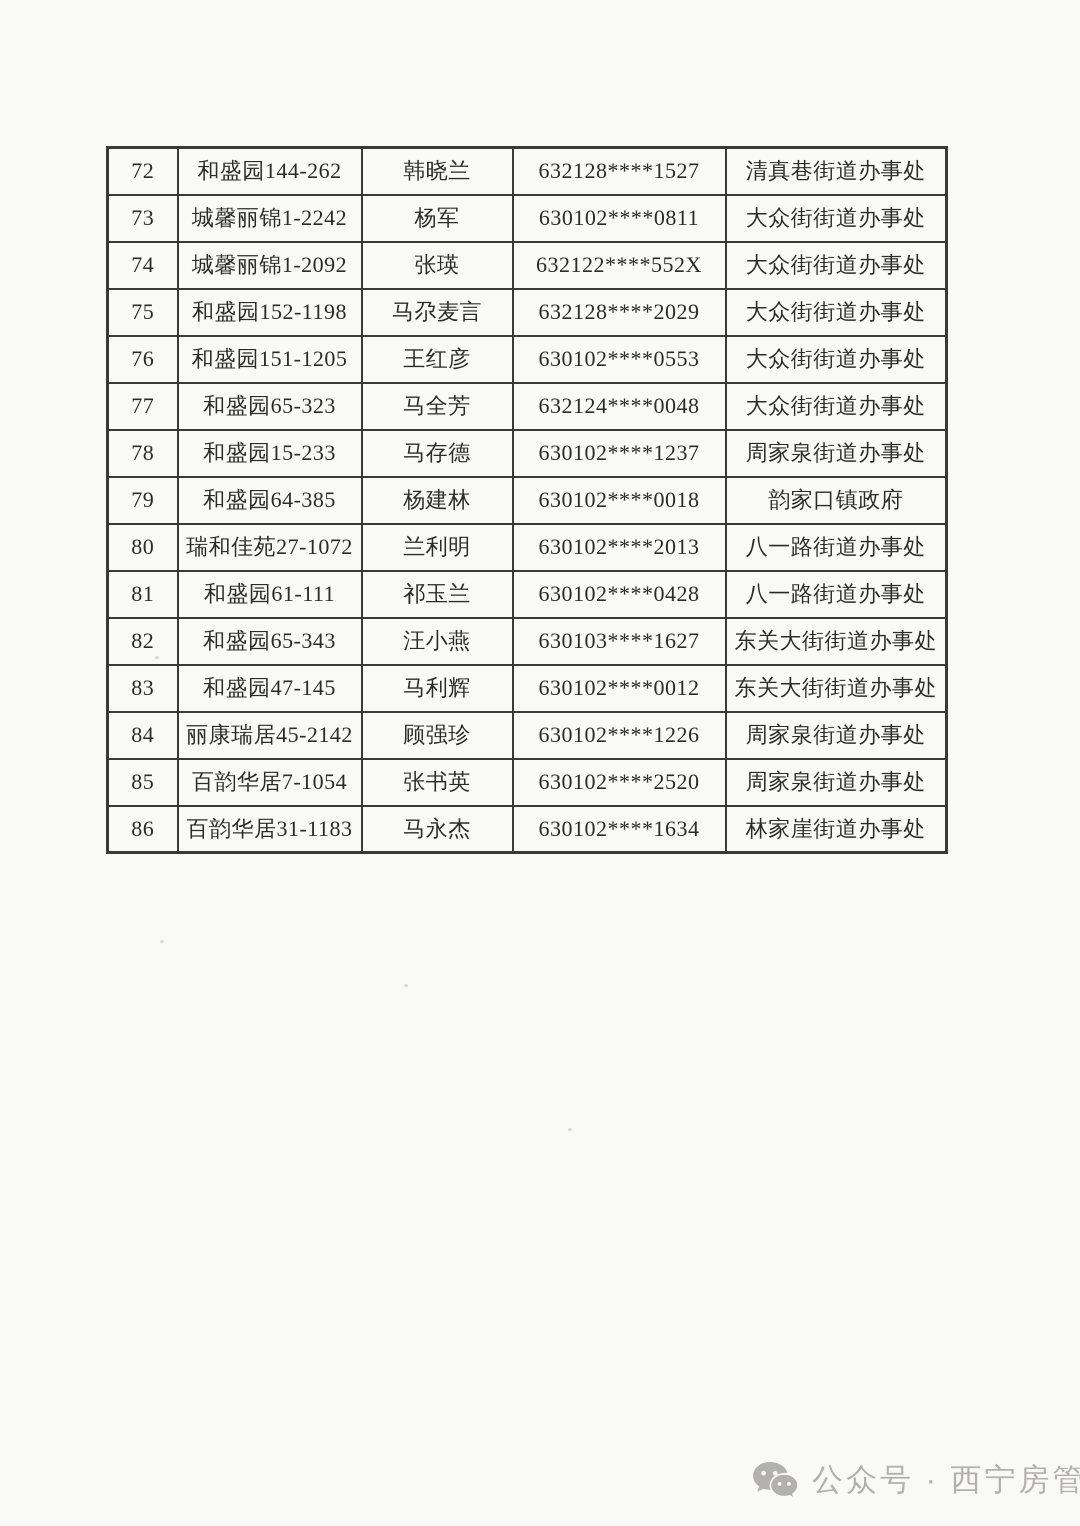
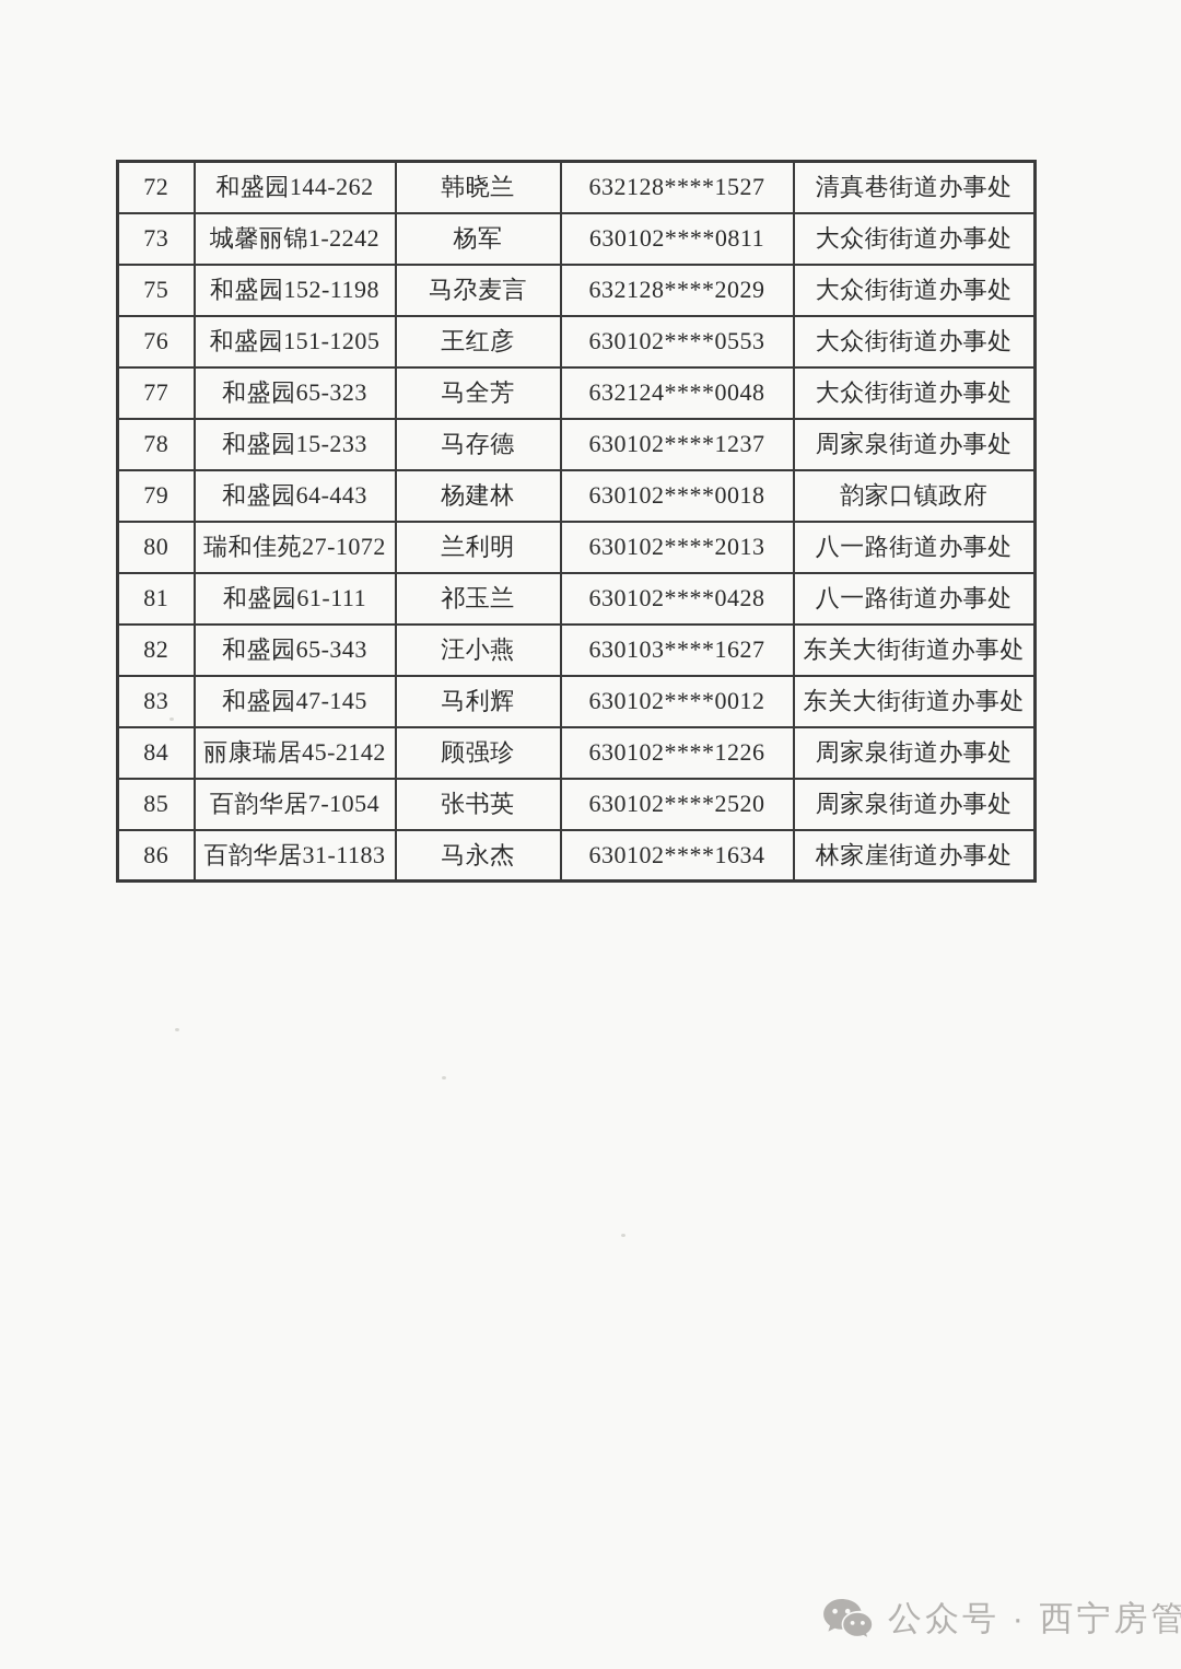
  72	和盛园144-262	韩晓兰	632128****1527	清真巷街道办事处
  73	城馨丽锦1-2242	杨军	630102****0811	大众街街道办事处
- 74	城馨丽锦1-2092	张瑛	632122****552X	大众街街道办事处
  75	和盛园152-1198	马尕麦言	632128****2029	大众街街道办事处
  76	和盛园151-1205	王红彦	630102****0553	大众街街道办事处
  77	和盛园65-323	马全芳	632124****0048	大众街街道办事处
  78	和盛园15-233	马存德	630102****1237	周家泉街道办事处
- 79	和盛园64-385	杨建林	630102****0018	韵家口镇政府
+ 79	和盛园64-443	杨建林	630102****0018	韵家口镇政府
  80	瑞和佳苑27-1072	兰利明	630102****2013	八一路街道办事处
  81	和盛园61-111	祁玉兰	630102****0428	八一路街道办事处
  82	和盛园65-343	汪小燕	630103****1627	东关大街街道办事处
  83	和盛园47-145	马利辉	630102****0012	东关大街街道办事处
  84	丽康瑞居45-2142	顾强珍	630102****1226	周家泉街道办事处
  85	百韵华居7-1054	张书英	630102****2520	周家泉街道办事处
  86	百韵华居31-1183	马永杰	630102****1634	林家崖街道办事处
  公众号 · 西宁房管
